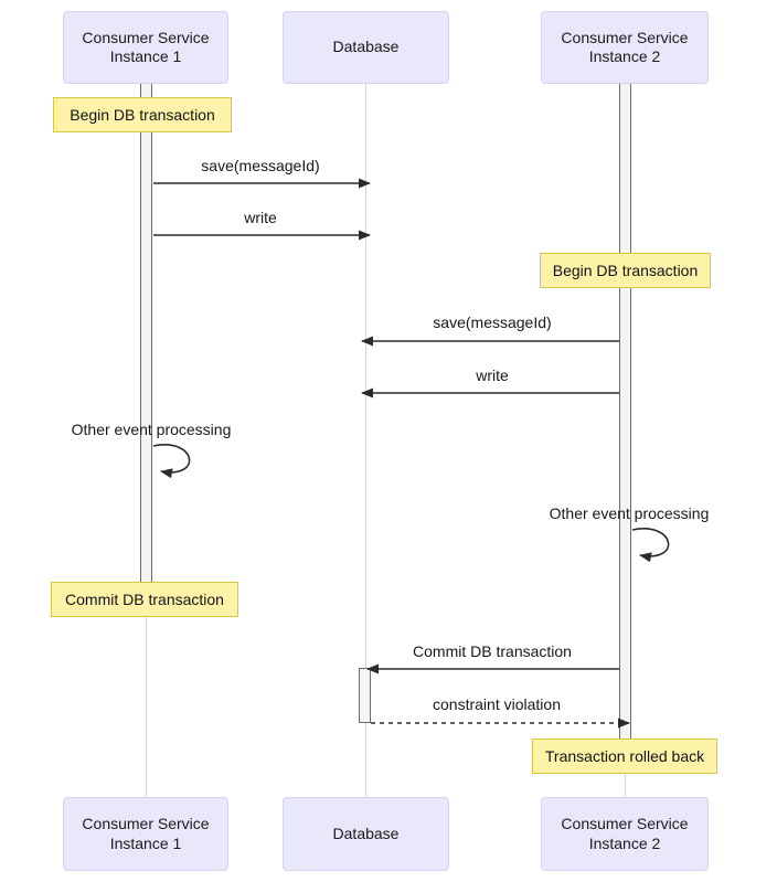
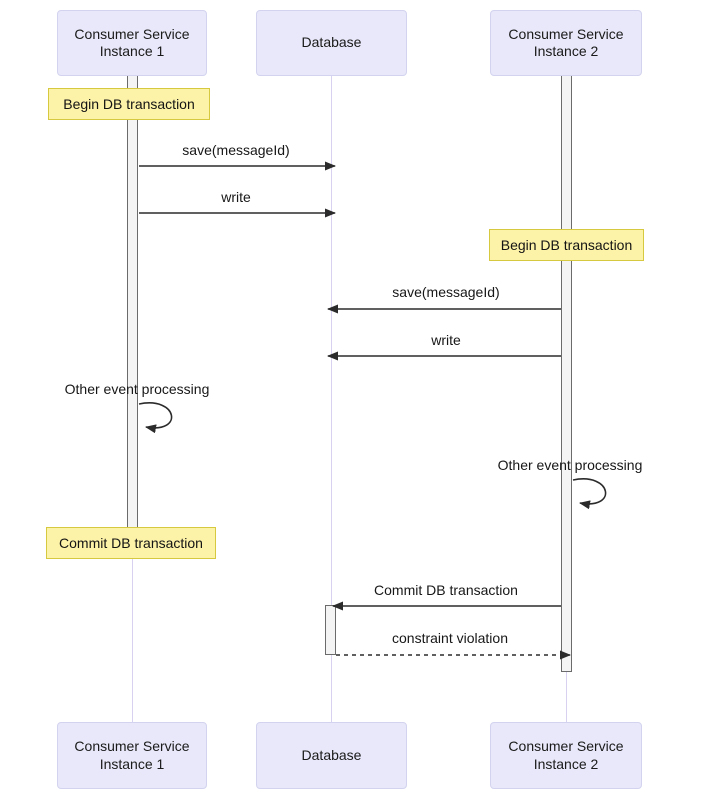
  Consumer Service
  Instance 1
  Database
  Consumer Service
  Instance 2
  Begin DB transaction
  Begin DB transaction
  Commit DB transaction
- Transaction rolled back
  save(messageId)
  write
  save(messageId)
  write
  Other event processing
  Other event processing
  Commit DB transaction
  constraint violation
  Consumer Service
  Instance 1
  Database
  Consumer Service
  Instance 2
